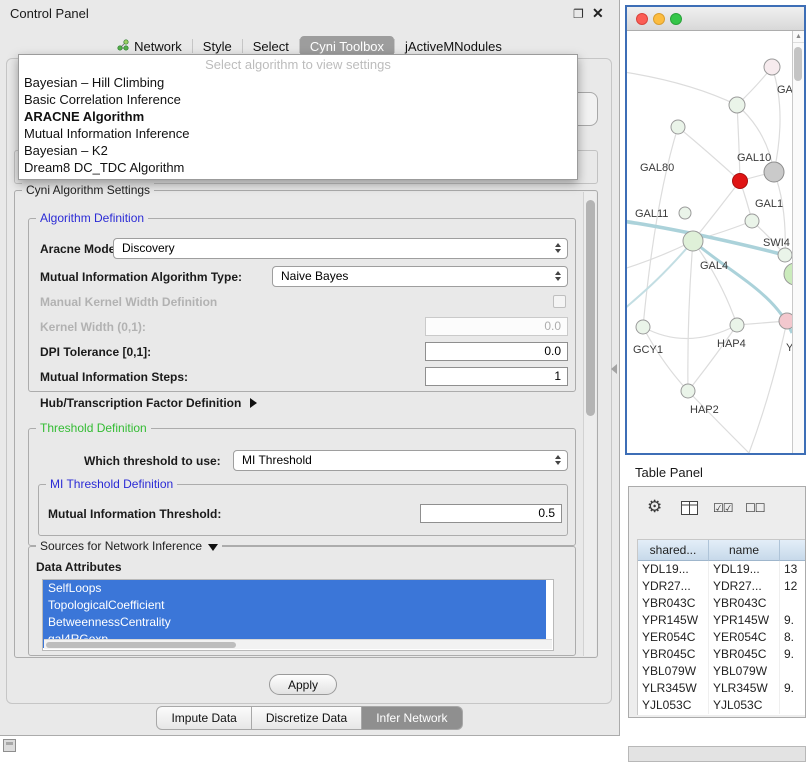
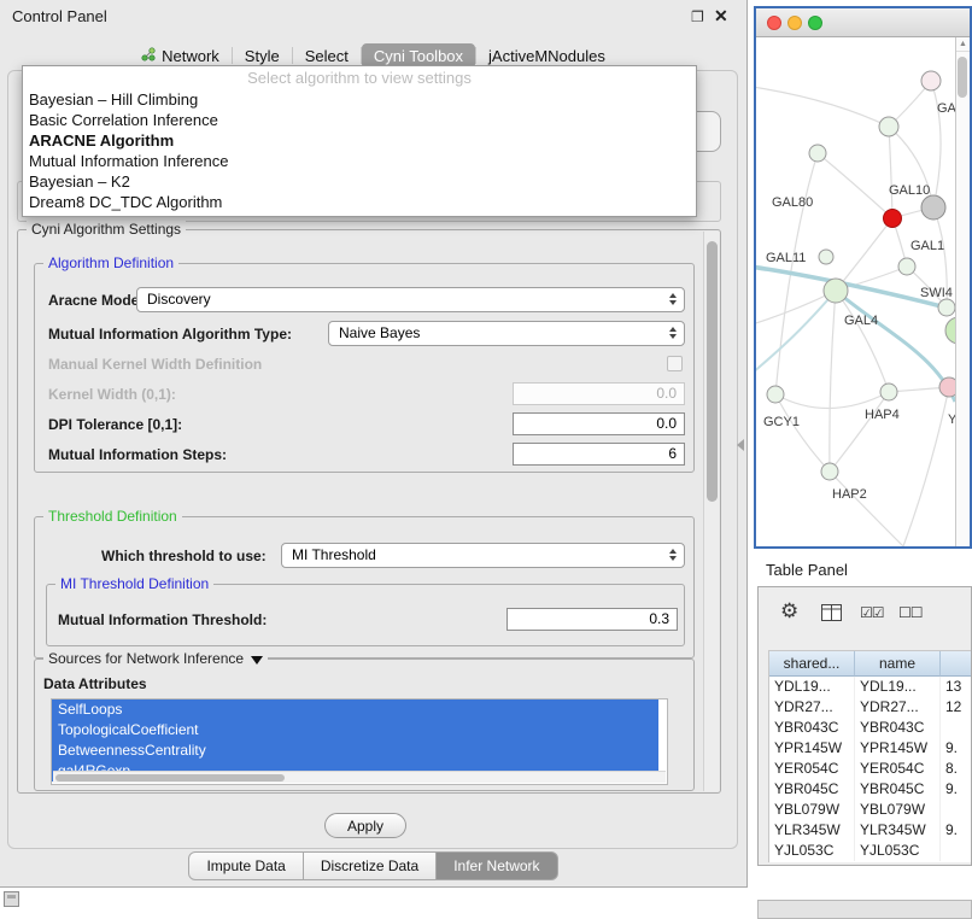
  Control Panel
  ❐
  ✕
  Network
  Style
  Select
  Cyni Toolbox
  jActiveMNodules
  Cyni Algorithm Settings
  Algorithm Definition
  Aracne Mod
  Discovery
  Mutual Information Algorithm Type:
  Naive Bayes
  Manual Kernel Width Definition
  Kernel Width (0,1):
  0.0
  DPI Tolerance [0,1]:
  0.0
  Mutual Information Steps:
- 1
+ 6
- Hub/Transcription Factor Definition
  Threshold Definition
  Which threshold to use:
  MI Threshold
  MI Threshold Definition
  Mutual Information Threshold:
- 0.5
+ 0.3
  Sources for Network Inference
  Data Attributes
  SelfLoops
  TopologicalCoefficient
  BetweennessCentrality
  Apply
  Impute Data
  Discretize Data
  Infer Network
  Select algorithm to view settings
  Bayesian – Hill Climbing
  Basic Correlation Inference
  ARACNE Algorithm
  Mutual Information Inference
  Bayesian – K2
  Dream8 DC_TDC Algorithm
  GAL80
  GAL10
  GAL11
  GAL1
  SWI4
  GAL4
  GCY1
  HAP4
  HAP2
  Y
  Table Panel
  ⚙
  ☑☑
  ☐☐
  shared...
  name
  YDL19...
  YDL19...
  13
  YDR27...
  YDR27...
  12
  YBR043C
  YBR043C
  YPR145W
  YPR145W
  9.
  YER054C
  YER054C
  8.
  YBR045C
  YBR045C
  9.
  YBL079W
  YBL079W
  YLR345W
  YLR345W
  9.
  YJL053C
  YJL053C
